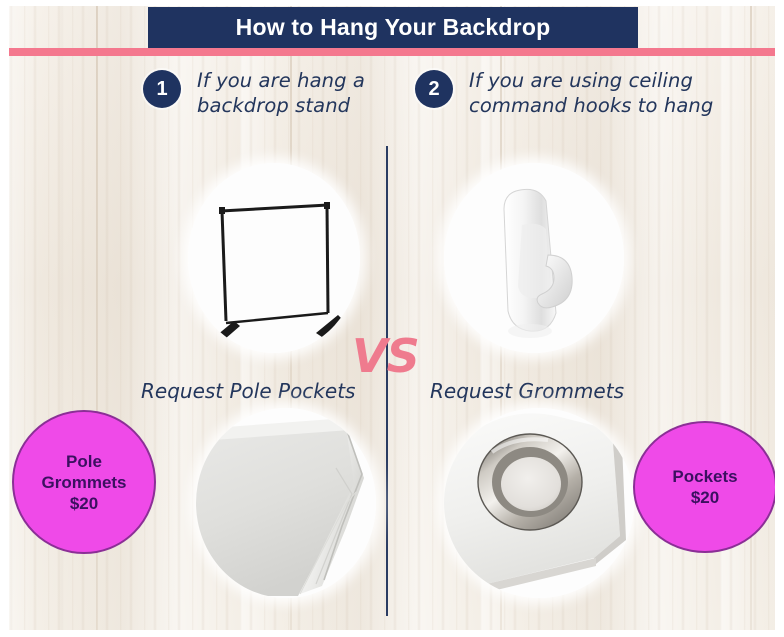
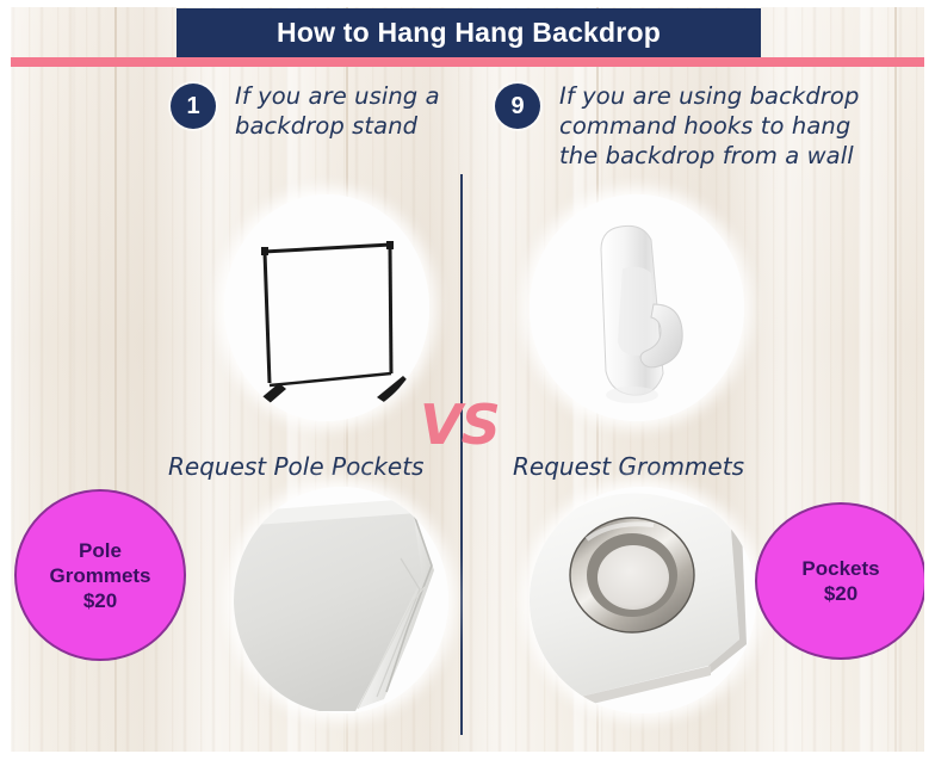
- How to Hang Your Backdrop
+ How to Hang Hang Backdrop
  1
- If you are hang a
+ If you are using a
  backdrop stand
- 2
+ 9
- If you are using ceiling
+ If you are using backdrop
  command hooks to hang
+ the backdrop from a wall
  Request Pole Pockets
  Request Grommets
  VS
  Pole
  Grommets
  $20
  Pockets
  $20
